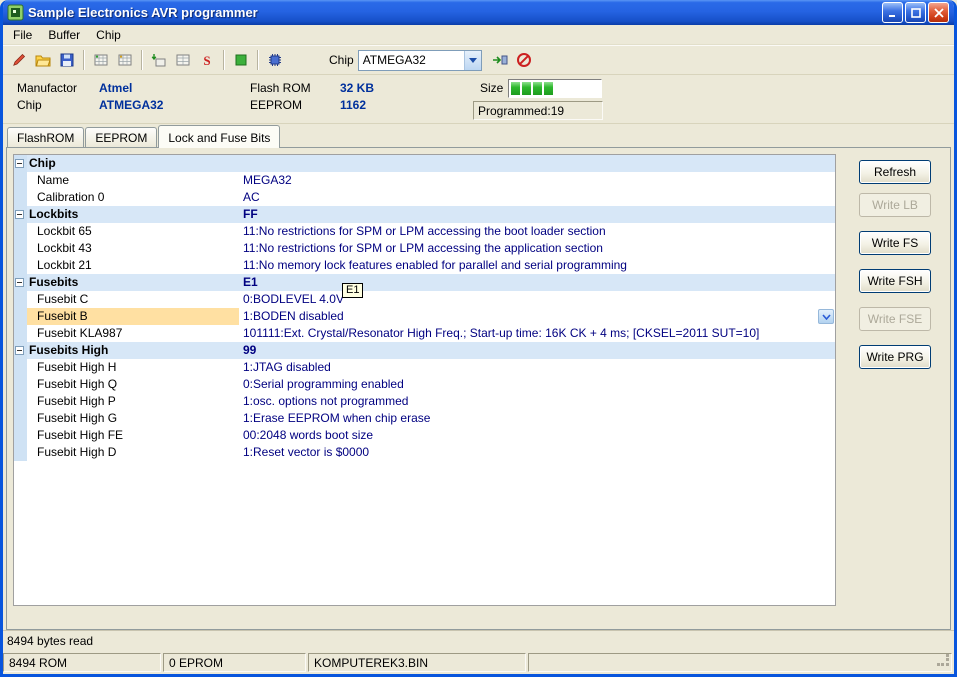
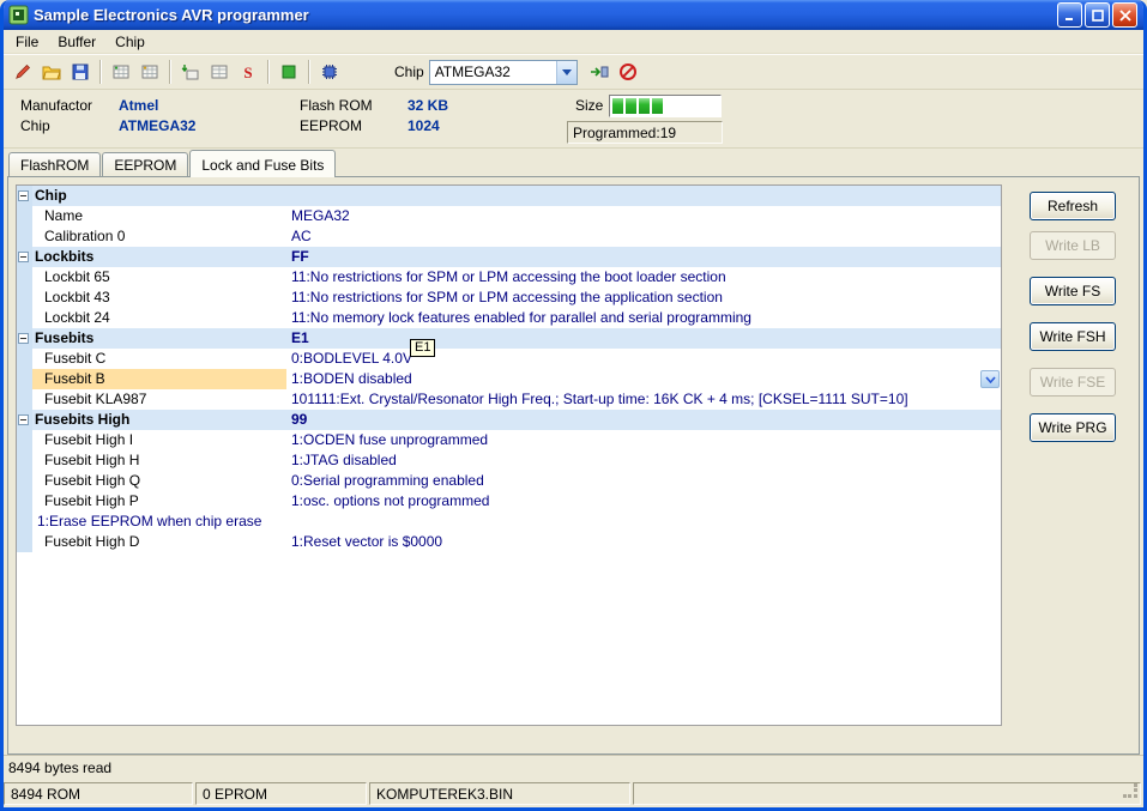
  Sample Electronics AVR programmer
  File
  Buffer
  Chip
  S
  Chip
  ATMEGA32
  Manufactor
  Chip
  Atmel
  ATMEGA32
  Flash ROM
  EEPROM
  32 KB
- 1162
+ 1024
  Size
  Programmed:19
  FlashROM
  EEPROM
  Lock and Fuse Bits
  Chip
  Name
  MEGA32
  Calibration 0
  AC
  Lockbits
  FF
  Lockbit 65
  11:No restrictions for SPM or LPM accessing the boot loader section
  Lockbit 43
  11:No restrictions for SPM or LPM accessing the application section
- Lockbit 21
+ Lockbit 24
  11:No memory lock features enabled for parallel and serial programming
  Fusebits
  E1
  Fusebit C
  0:BODLEVEL 4.0V
  Fusebit B
  1:BODEN disabled
  Fusebit KLA987
- 101111:Ext. Crystal/Resonator High Freq.; Start-up time: 16K CK + 4 ms; [CKSEL=2011 SUT=10]
+ 101111:Ext. Crystal/Resonator High Freq.; Start-up time: 16K CK + 4 ms; [CKSEL=1111 SUT=10]
  Fusebits High
  99
+ Fusebit High I
+ 1:OCDEN fuse unprogrammed
  Fusebit High H
  1:JTAG disabled
  Fusebit High Q
  0:Serial programming enabled
  Fusebit High P
  1:osc. options not programmed
- Fusebit High G
  1:Erase EEPROM when chip erase
- Fusebit High FE
- 00:2048 words boot size
  Fusebit High D
  1:Reset vector is $0000
  E1
  Refresh
  Write LB
  Write FS
  Write FSH
  Write FSE
  Write PRG
  8494 bytes read
  8494 ROM
  0 EPROM
  KOMPUTEREK3.BIN
